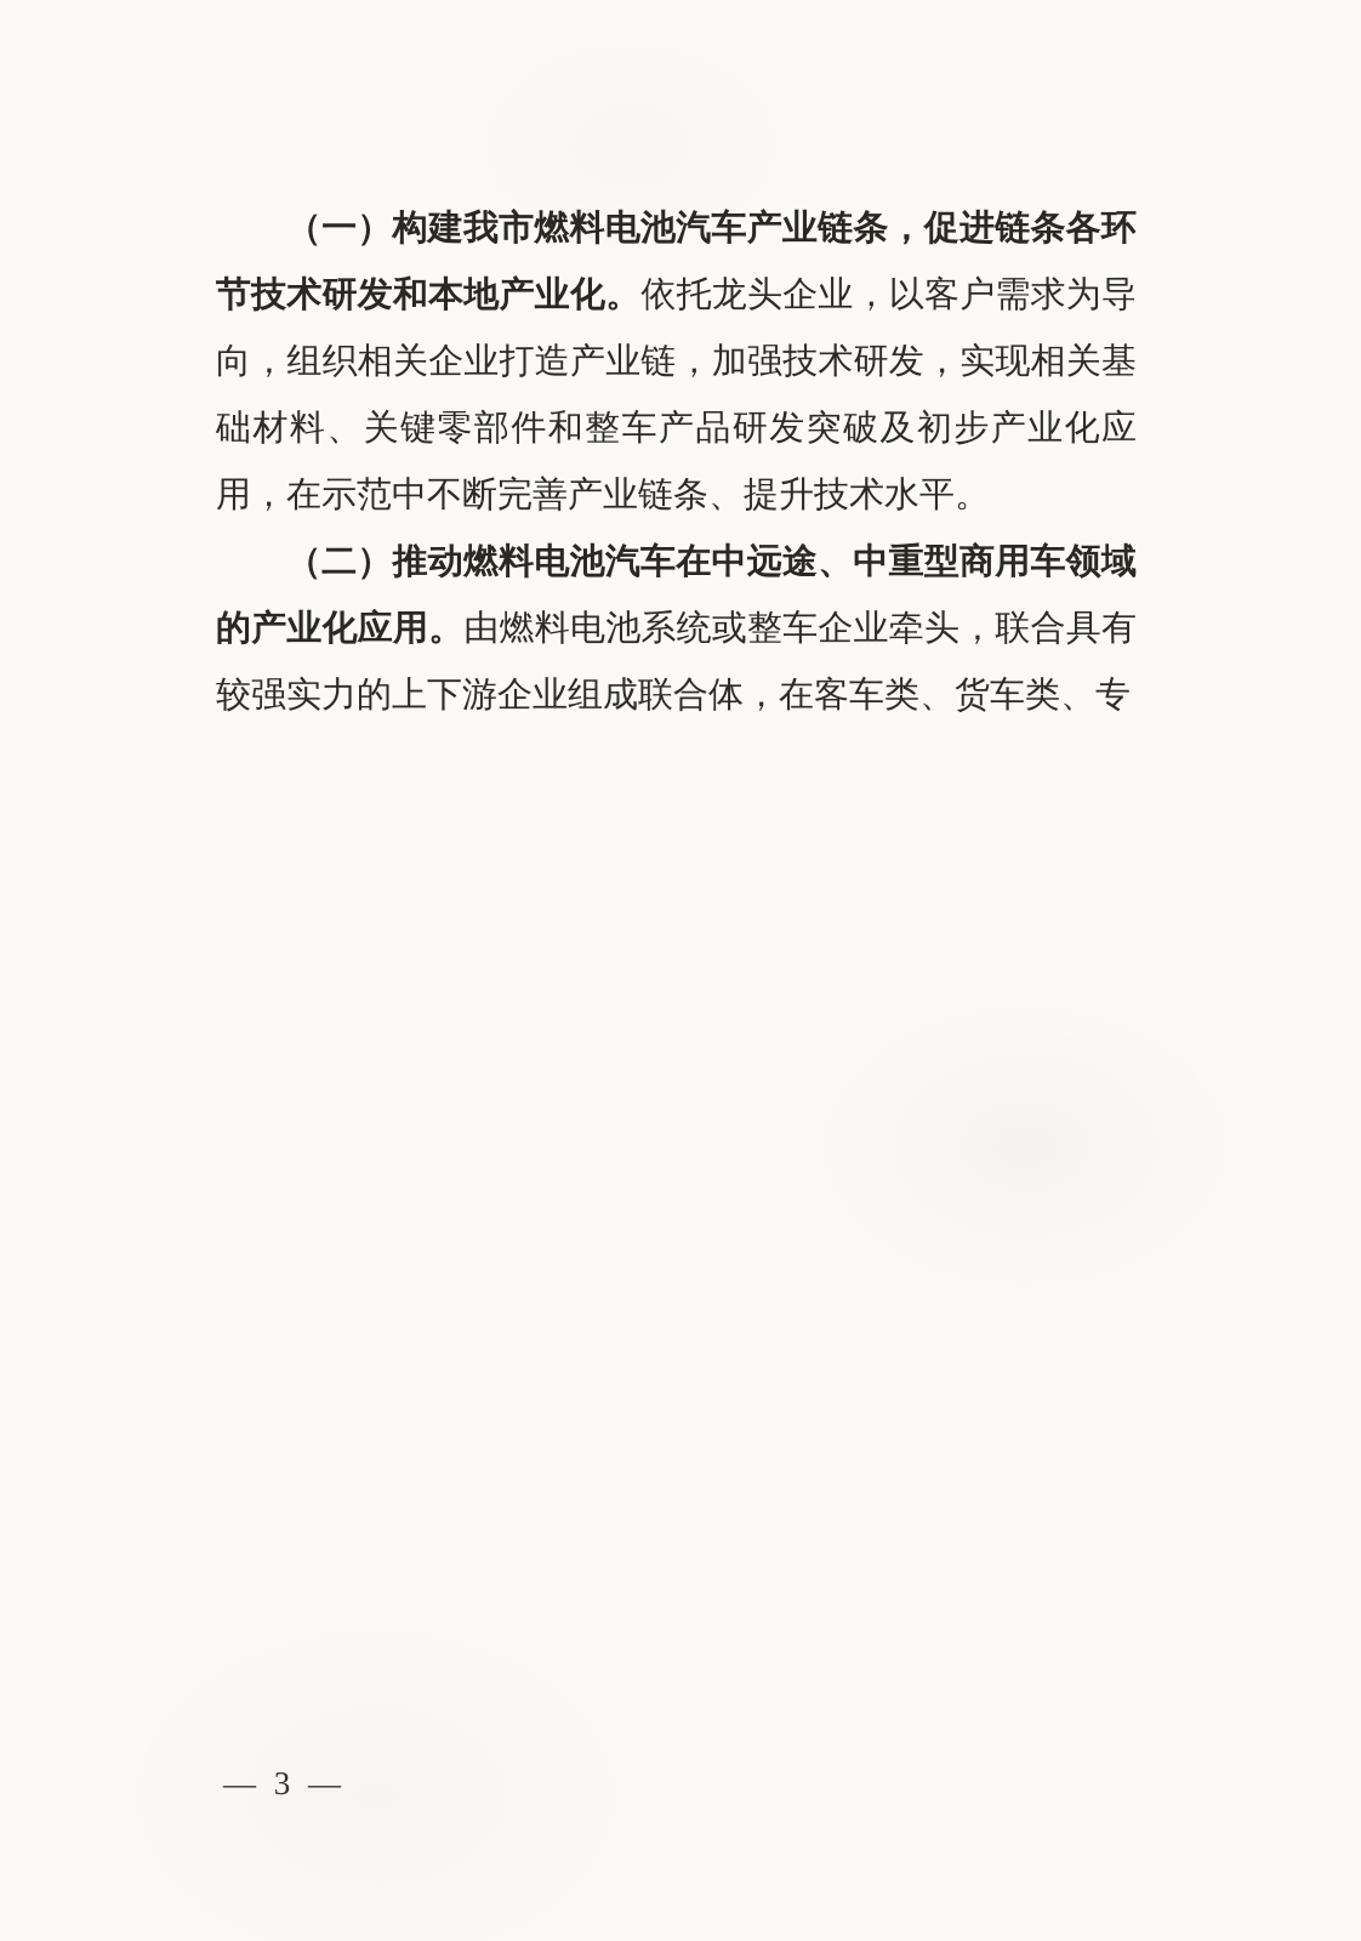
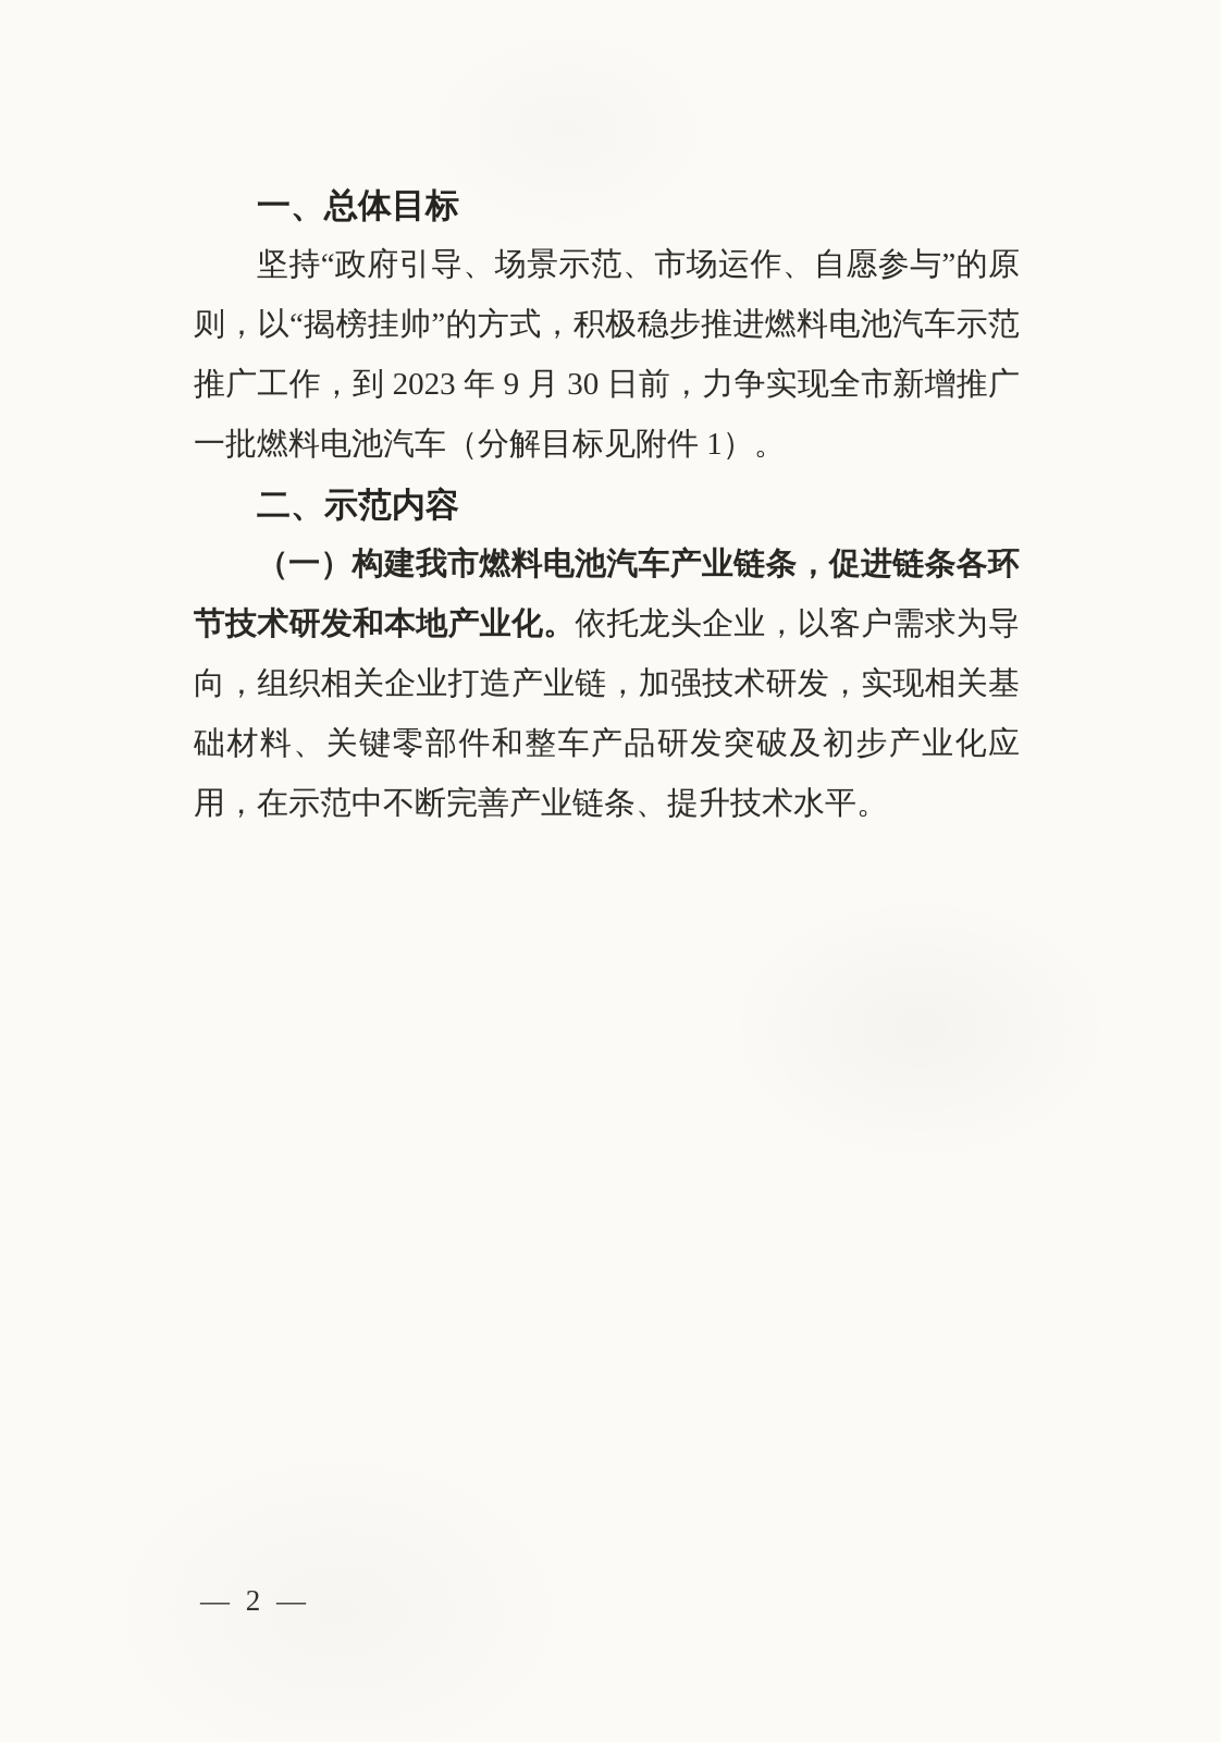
+ 一、总体目标
+ 坚持“政府引导、场景示范、市场运作、自愿参与”的原则，以“揭榜挂帅”的方式，积极稳步推进燃料电池汽车示范推广工作，到 2023 年 9 月 30 日前，力争实现全市新增推广一批燃料电池汽车（分解目标见附件 1）。
+ 二、示范内容
  （一）构建我市燃料电池汽车产业链条，促进链条各环节技术研发和本地产业化。依托龙头企业，以客户需求为导向，组织相关企业打造产业链，加强技术研发，实现相关基础材料、关键零部件和整车产品研发突破及初步产业化应用，在示范中不断完善产业链条、提升技术水平。
- （二）推动燃料电池汽车在中远途、中重型商用车领域的产业化应用。由燃料电池系统或整车企业牵头，联合具有较强实力的上下游企业组成联合体，在客车类、货车类、专
- — 3 —
+ — 2 —
